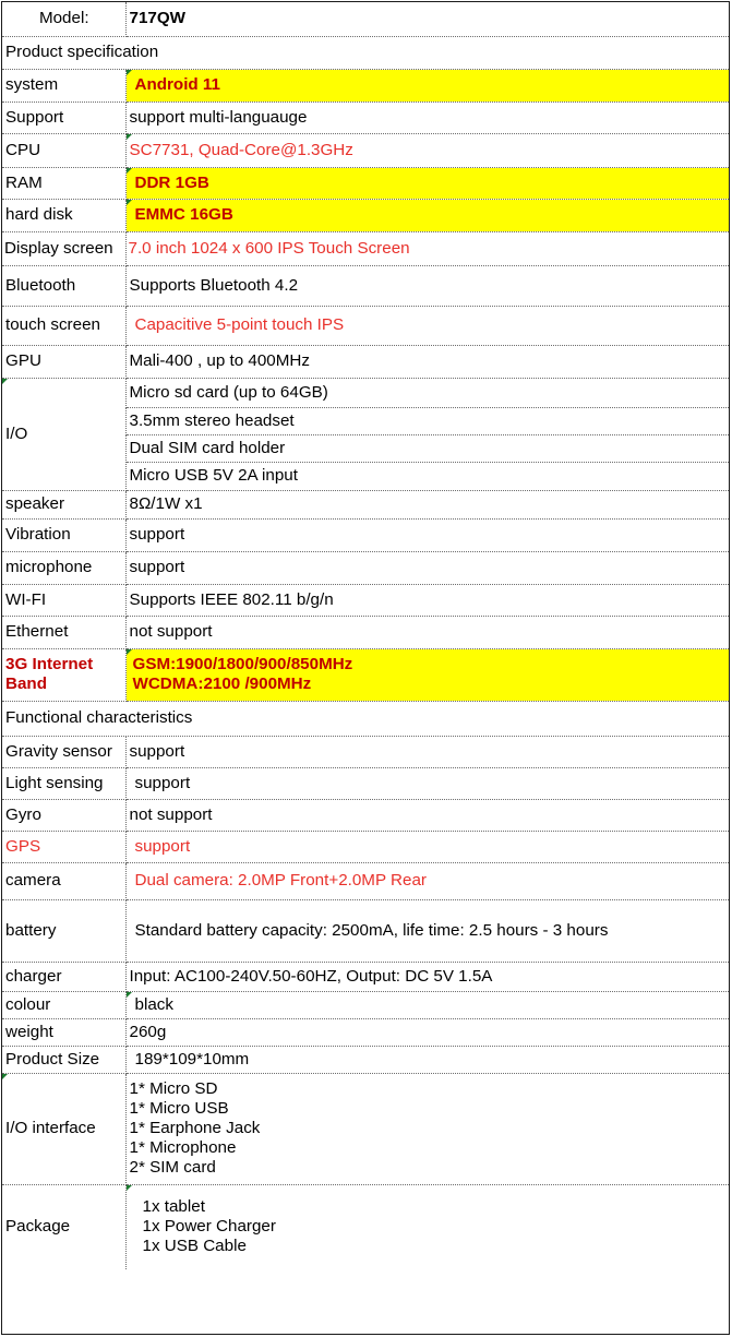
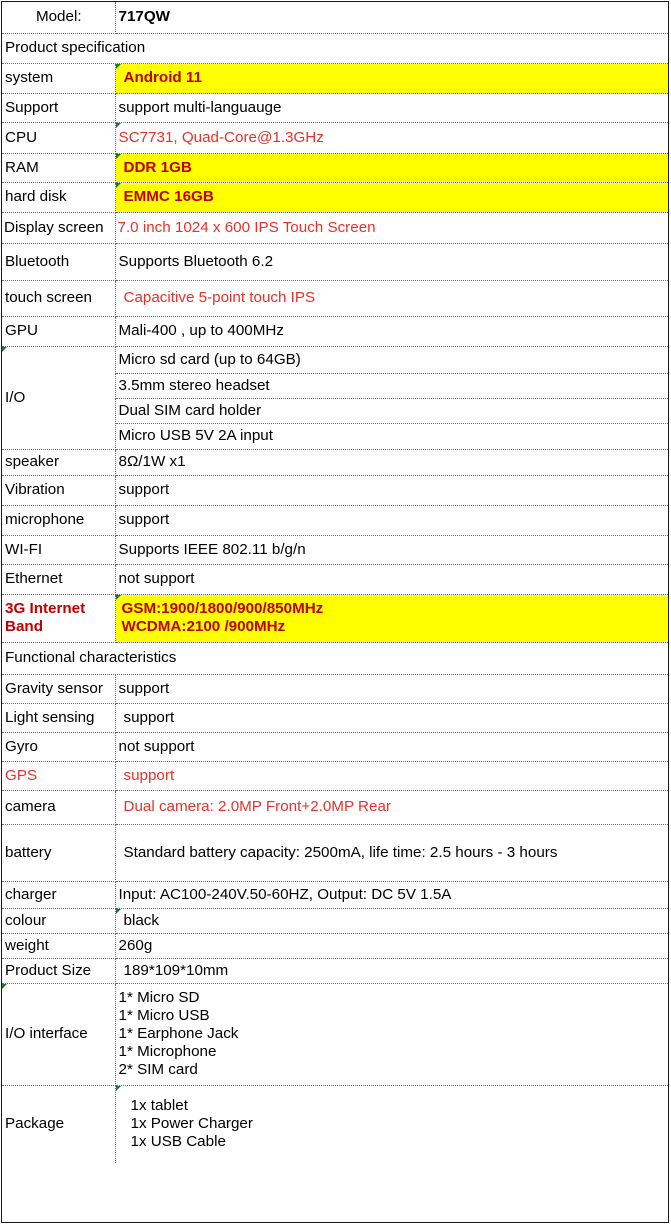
  Model:	717QW
  Product specification
  system	Android 11
  Support	support multi-languauge
  CPU	SC7731, Quad-Core@1.3GHz
  RAM	DDR 1GB
  hard disk	EMMC 16GB
  Display screen	7.0 inch 1024 x 600 IPS Touch Screen
- Bluetooth	Supports Bluetooth 4.2
+ Bluetooth	Supports Bluetooth 6.2
  touch screen	Capacitive 5-point touch IPS
  GPU	Mali-400 , up to 400MHz
  I/O	Micro sd card (up to 64GB)
  3.5mm stereo headset
  Dual SIM card holder
  Micro USB 5V 2A input
  speaker	8Ω/1W x1
  Vibration	support
  microphone	support
  WI-FI	Supports IEEE 802.11 b/g/n
  Ethernet	not support
  3G Internet Band	GSM:1900/1800/900/850MHz WCDMA:2100 /900MHz
  Functional characteristics
  Gravity sensor	support
  Light sensing	support
  Gyro	not support
  GPS	support
  camera	Dual camera: 2.0MP Front+2.0MP Rear
  battery	Standard battery capacity: 2500mA, life time: 2.5 hours - 3 hours
  charger	Input: AC100-240V.50-60HZ, Output: DC 5V 1.5A
  colour	black
  weight	260g
  Product Size	189*109*10mm
  I/O interface	1* Micro SD 1* Micro USB 1* Earphone Jack 1* Microphone 2* SIM card
  Package	1x tablet 1x Power Charger 1x USB Cable
